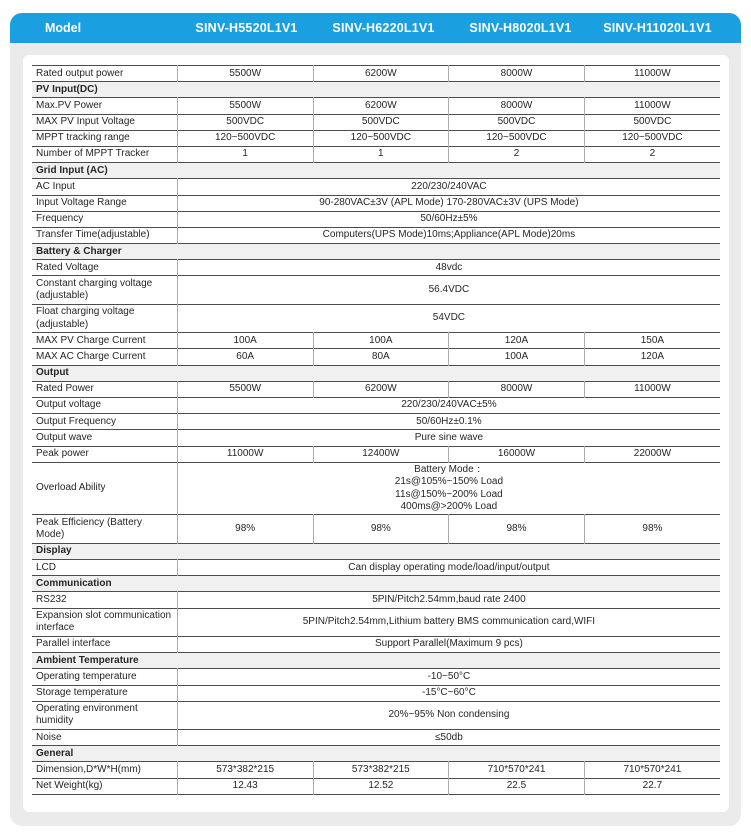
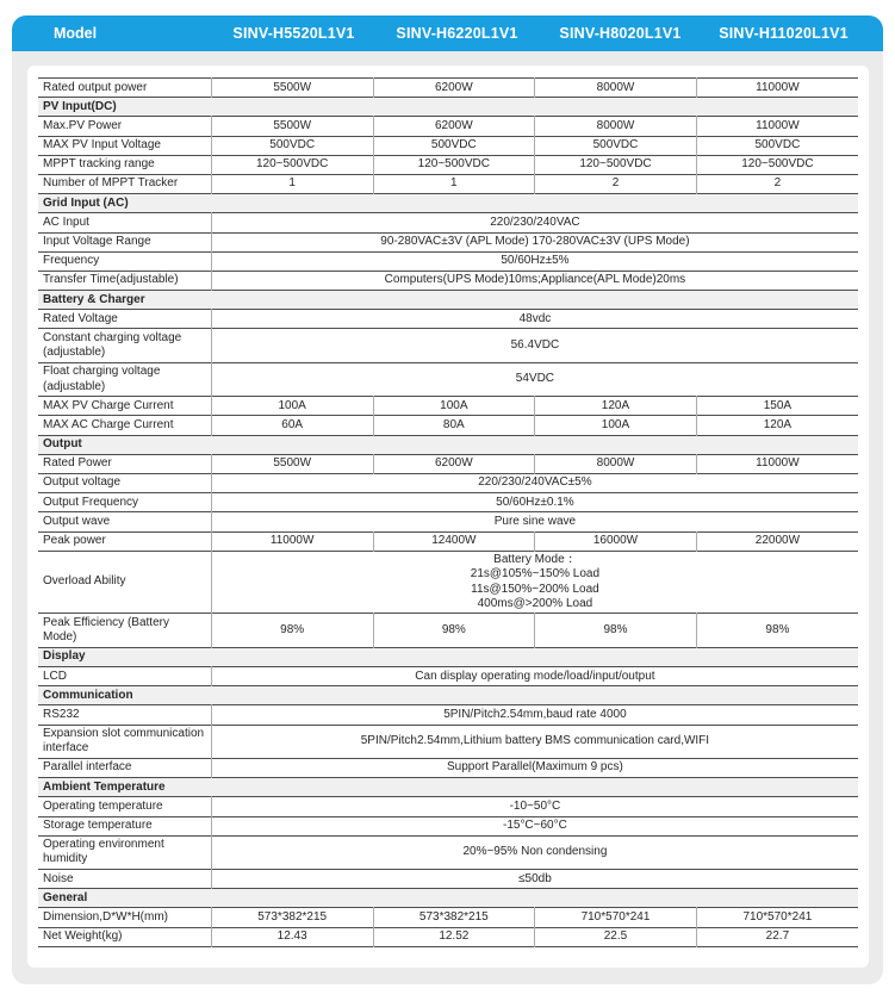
  Model
  SINV-H5520L1V1
  SINV-H6220L1V1
  SINV-H8020L1V1
  SINV-H11020L1V1
  Rated output power	5500W	6200W	8000W	11000W
  PV Input(DC)
  Max.PV Power	5500W	6200W	8000W	11000W
  MAX PV Input Voltage	500VDC	500VDC	500VDC	500VDC
  MPPT tracking range	120~500VDC	120~500VDC	120~500VDC	120~500VDC
  Number of MPPT Tracker	1	1	2	2
  Grid Input (AC)
  AC Input	220/230/240VAC
  Input Voltage Range	90-280VAC±3V (APL Mode) 170-280VAC±3V (UPS Mode)
  Frequency	50/60Hz±5%
  Transfer Time(adjustable)	Computers(UPS Mode)10ms;Appliance(APL Mode)20ms
  Battery & Charger
  Rated Voltage	48vdc
  Constant charging voltage (adjustable)	56.4VDC
  Float charging voltage (adjustable)	54VDC
  MAX PV Charge Current	100A	100A	120A	150A
  MAX AC Charge Current	60A	80A	100A	120A
  Output
  Rated Power	5500W	6200W	8000W	11000W
  Output voltage	220/230/240VAC±5%
  Output Frequency	50/60Hz±0.1%
  Output wave	Pure sine wave
  Peak power	11000W	12400W	16000W	22000W
  Overload Ability	Battery Mode：21s@105%~150% Load11s@150%~200% Load400ms@>200% Load
  Peak Efficiency (Battery Mode)	98%	98%	98%	98%
  Display
  LCD	Can display operating mode/load/input/output
  Communication
- RS232	5PIN/Pitch2.54mm,baud rate 2400
+ RS232	5PIN/Pitch2.54mm,baud rate 4000
  Expansion slot communication interface	5PIN/Pitch2.54mm,Lithium battery BMS communication card,WIFI
  Parallel interface	Support Parallel(Maximum 9 pcs)
  Ambient Temperature
  Operating temperature	-10~50°C
  Storage temperature	-15°C~60°C
  Operating environment humidity	20%~95% Non condensing
  Noise	≤50db
  General
  Dimension,D*W*H(mm)	573*382*215	573*382*215	710*570*241	710*570*241
  Net Weight(kg)	12.43	12.52	22.5	22.7
